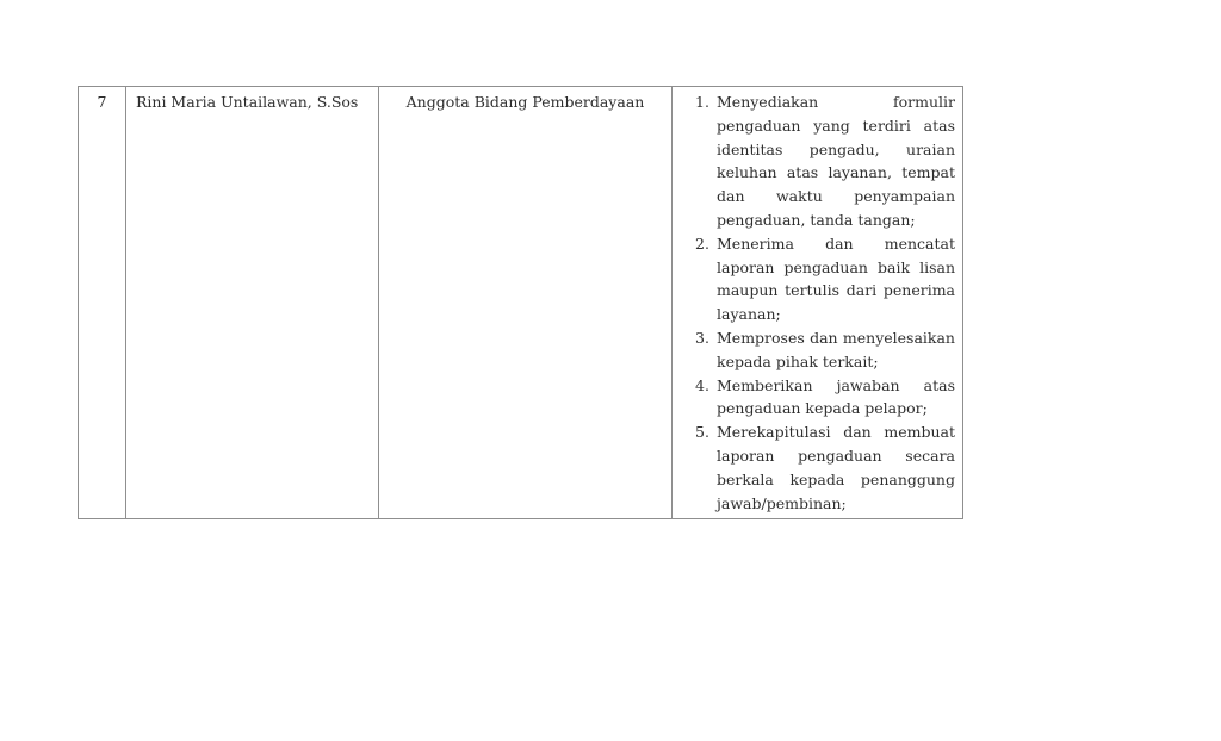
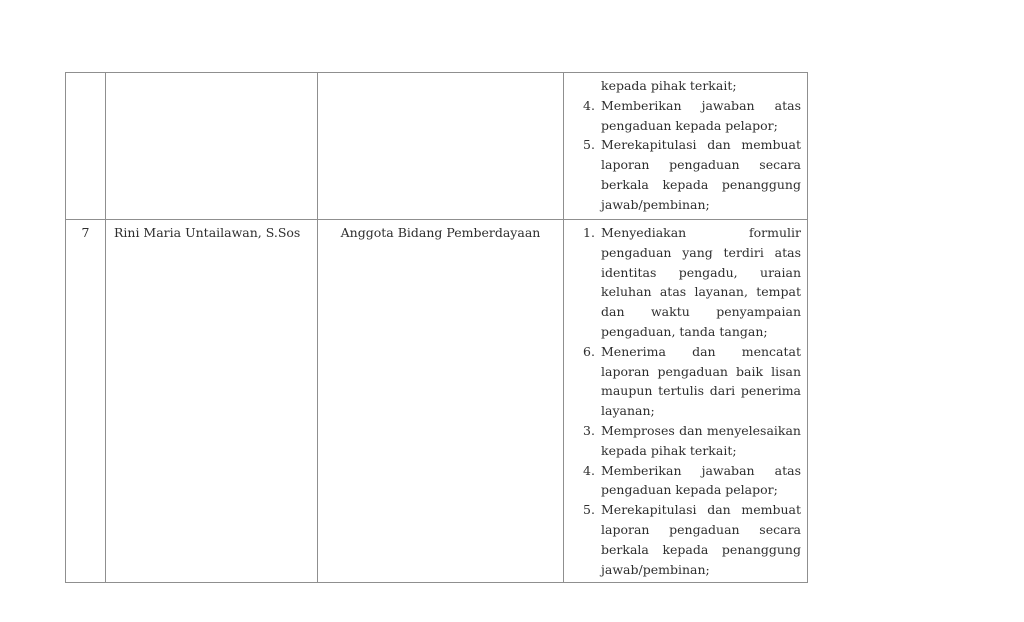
+ 			kepada pihak terkait; 4. Memberikan jawaban atas pengaduan kepada pelapor; 5. Merekapitulasi dan membuat laporan pengaduan secara berkala kepada penanggung jawab/pembinan;
- 7	Rini Maria Untailawan, S.Sos	Anggota Bidang Pemberdayaan	1. Menyediakan formulir pengaduan yang terdiri atas identitas pengadu, uraian keluhan atas layanan, tempat dan waktu penyampaian pengaduan, tanda tangan; 2. Menerima dan mencatat laporan pengaduan baik lisan maupun tertulis dari penerima layanan; 3. Memproses dan menyelesaikan kepada pihak terkait; 4. Memberikan jawaban atas pengaduan kepada pelapor; 5. Merekapitulasi dan membuat laporan pengaduan secara berkala kepada penanggung jawab/pembinan;
+ 7	Rini Maria Untailawan, S.Sos	Anggota Bidang Pemberdayaan	1. Menyediakan formulir pengaduan yang terdiri atas identitas pengadu, uraian keluhan atas layanan, tempat dan waktu penyampaian pengaduan, tanda tangan; 6. Menerima dan mencatat laporan pengaduan baik lisan maupun tertulis dari penerima layanan; 3. Memproses dan menyelesaikan kepada pihak terkait; 4. Memberikan jawaban atas pengaduan kepada pelapor; 5. Merekapitulasi dan membuat laporan pengaduan secara berkala kepada penanggung jawab/pembinan;
